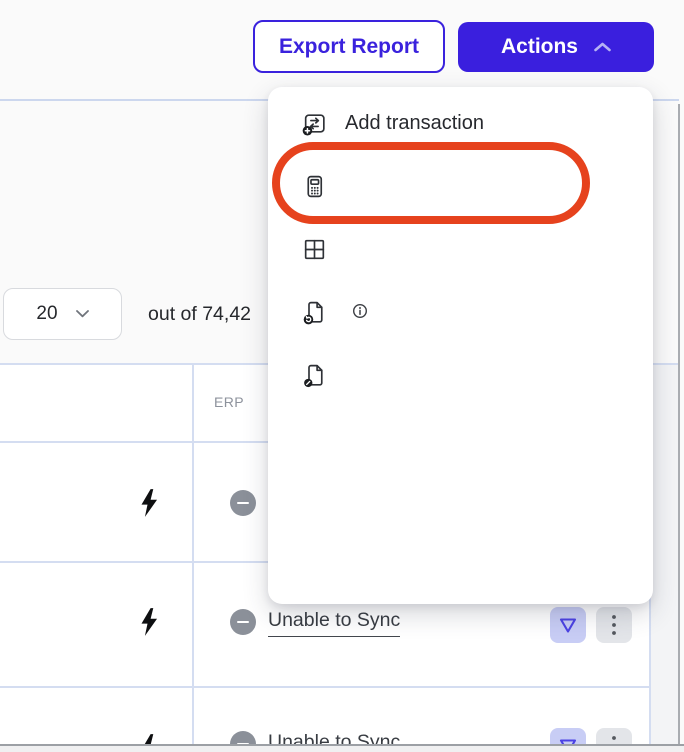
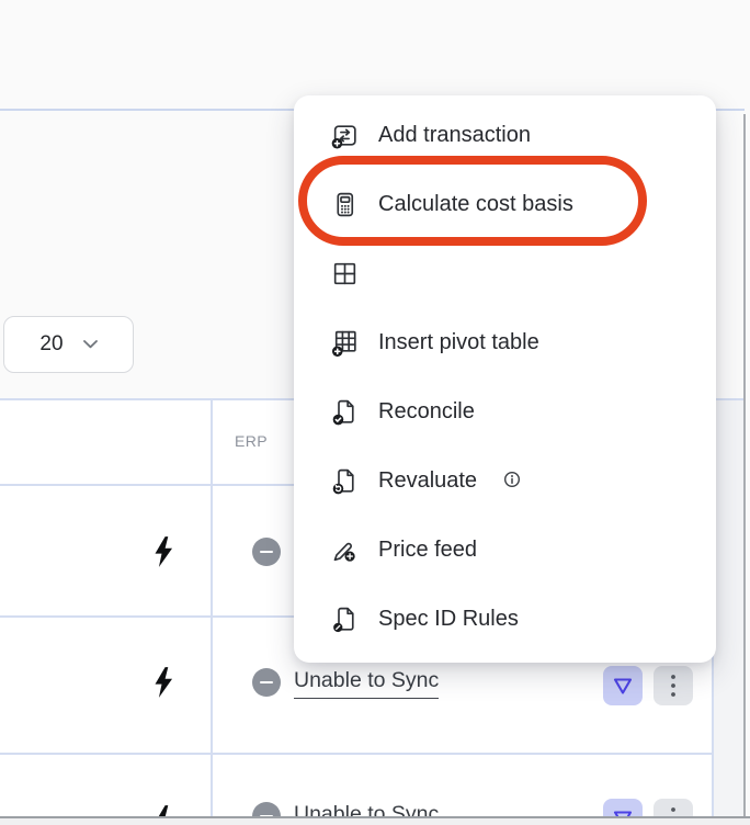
- Export Report
- Actions
  20
- out of 74,42
  ERP
  Unable to Sync
  Unable to Sync
  Add transaction
+ Calculate cost basis
+ Insert pivot table
+ Reconcile
+ Revaluate
+ Price feed
+ Spec ID Rules
